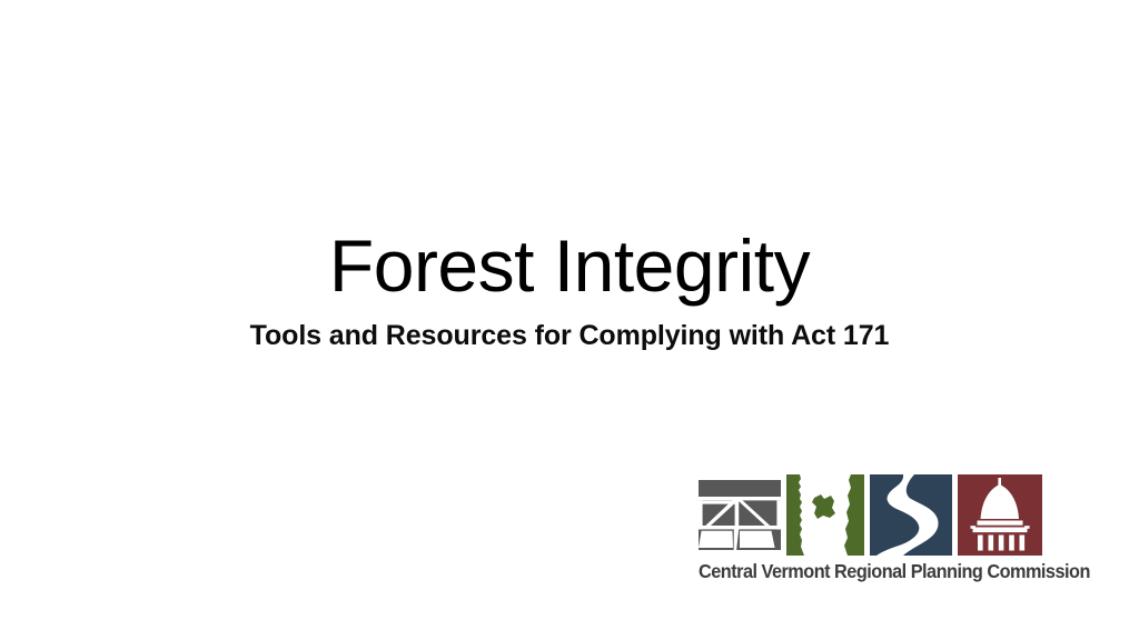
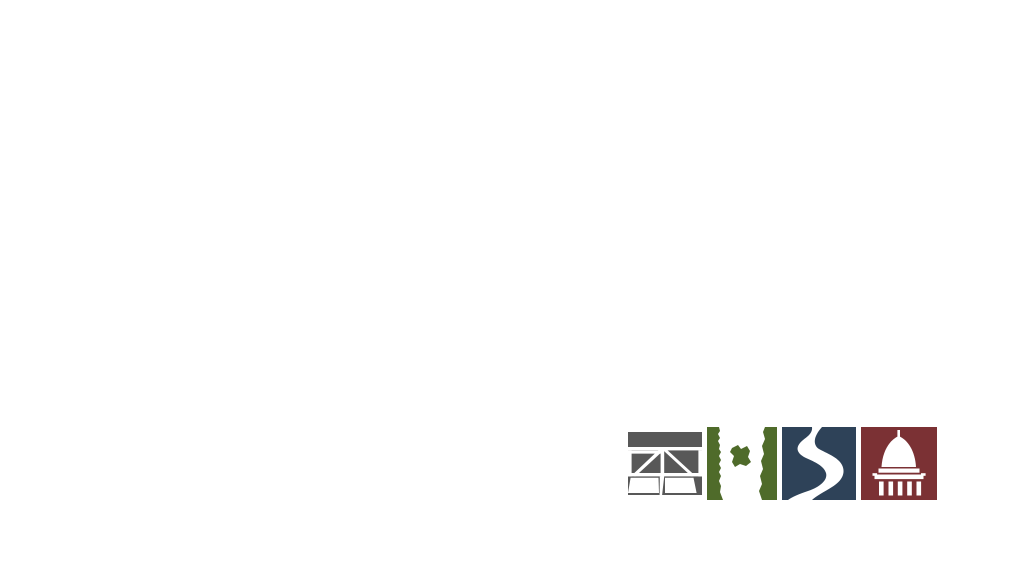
- Forest Integrity
- Tools and Resources for Complying with Act 171
- Central Vermont Regional Planning Commission
